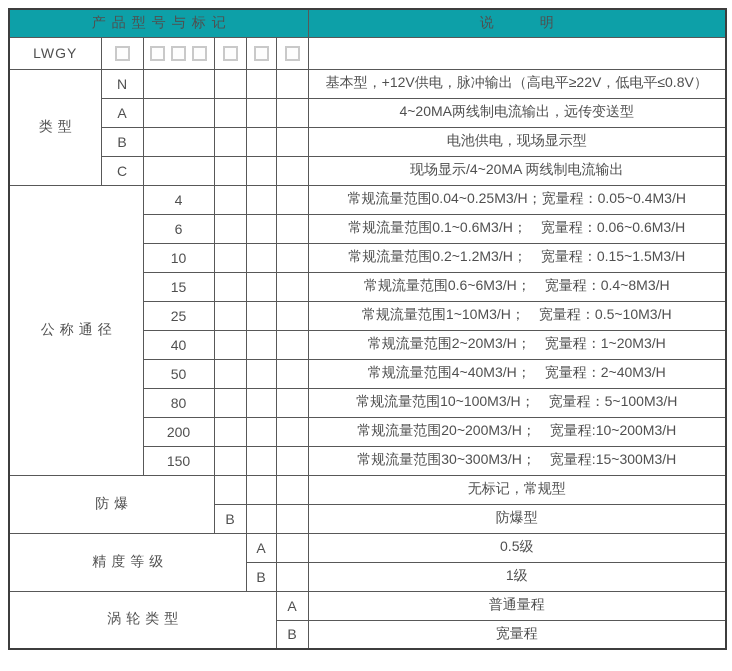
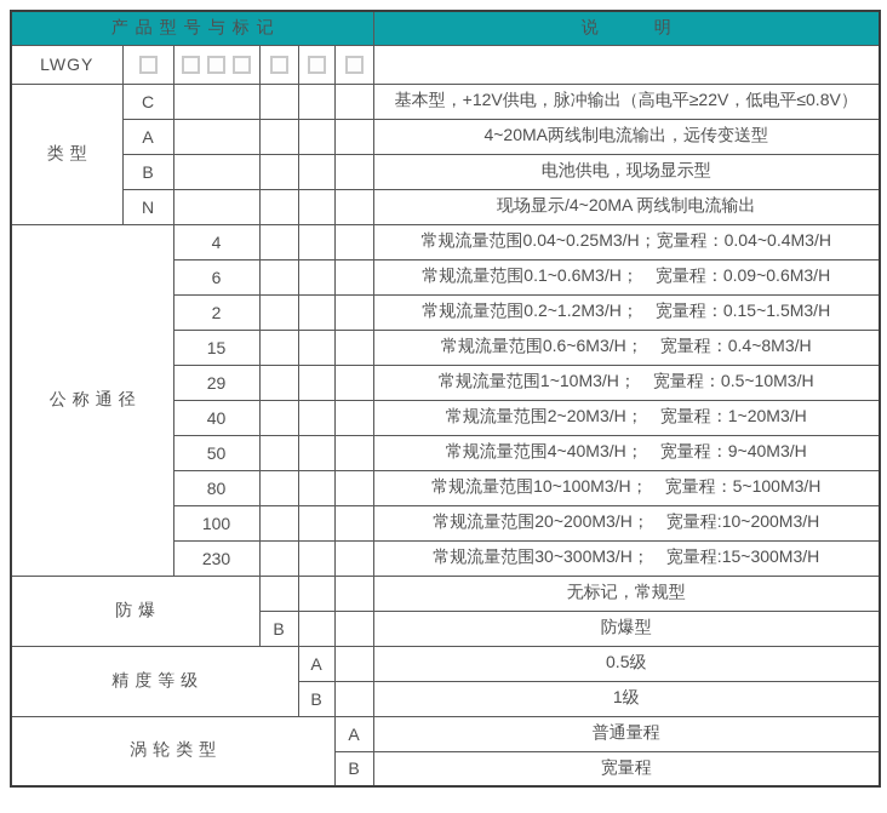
  产品型号与标记	说 明
  LWGY
- 类型	N					基本型，+12V供电，脉冲输出（高电平≥22V，低电平≤0.8V）
+ 类型	C					基本型，+12V供电，脉冲输出（高电平≥22V，低电平≤0.8V）
  A					4~20MA两线制电流输出，远传变送型
  B					电池供电，现场显示型
- C					现场显示/4~20MA 两线制电流输出
+ N					现场显示/4~20MA 两线制电流输出
- 公称通径	4				常规流量范围0.04~0.25M3/H；宽量程：0.05~0.4M3/H
+ 公称通径	4				常规流量范围0.04~0.25M3/H；宽量程：0.04~0.4M3/H
- 6				常规流量范围0.1~0.6M3/H； 宽量程：0.06~0.6M3/H
+ 6				常规流量范围0.1~0.6M3/H； 宽量程：0.09~0.6M3/H
- 10				常规流量范围0.2~1.2M3/H； 宽量程：0.15~1.5M3/H
+ 2				常规流量范围0.2~1.2M3/H； 宽量程：0.15~1.5M3/H
  15				常规流量范围0.6~6M3/H； 宽量程：0.4~8M3/H
- 25				常规流量范围1~10M3/H； 宽量程：0.5~10M3/H
+ 29				常规流量范围1~10M3/H； 宽量程：0.5~10M3/H
  40				常规流量范围2~20M3/H； 宽量程：1~20M3/H
- 50				常规流量范围4~40M3/H； 宽量程：2~40M3/H
+ 50				常规流量范围4~40M3/H； 宽量程：9~40M3/H
  80				常规流量范围10~100M3/H； 宽量程：5~100M3/H
- 200				常规流量范围20~200M3/H； 宽量程:10~200M3/H
+ 100				常规流量范围20~200M3/H； 宽量程:10~200M3/H
- 150				常规流量范围30~300M3/H； 宽量程:15~300M3/H
+ 230				常规流量范围30~300M3/H； 宽量程:15~300M3/H
  防爆				无标记，常规型
  B			防爆型
  精度等级	A		0.5级
  B		1级
  涡轮类型	A	普通量程
  B	宽量程
